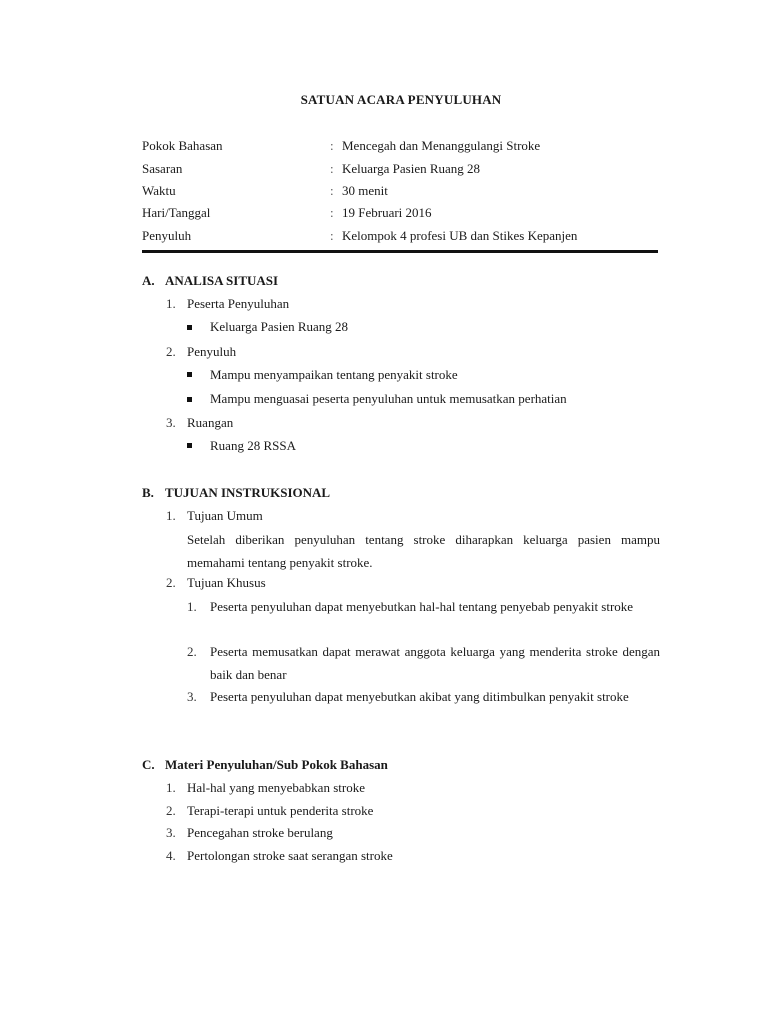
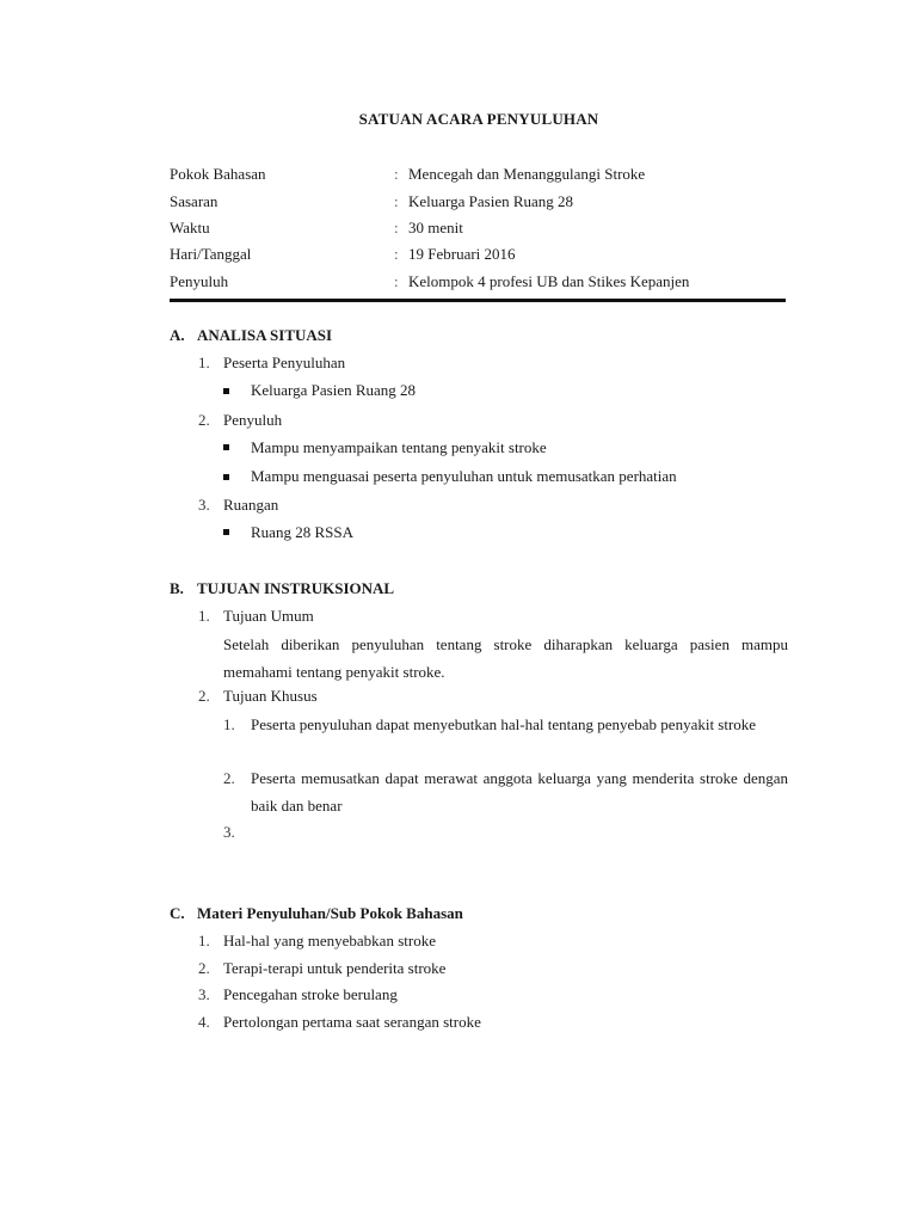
  SATUAN ACARA PENYULUHAN
  Pokok Bahasan
  :
  Mencegah dan Menanggulangi Stroke
  Sasaran
  :
  Keluarga Pasien Ruang 28
  Waktu
  :
  30 menit
  Hari/Tanggal
  :
  19 Februari 2016
  Penyuluh
  :
  Kelompok 4 profesi UB dan Stikes Kepanjen
  A.
  ANALISA SITUASI
  1.
  Peserta Penyuluhan
  Keluarga Pasien Ruang 28
  2.
  Penyuluh
  Mampu menyampaikan tentang penyakit stroke
  Mampu menguasai peserta penyuluhan untuk memusatkan perhatian
  3.
  Ruangan
  Ruang 28 RSSA
  B.
  TUJUAN INSTRUKSIONAL
  1.
  Tujuan Umum
  Setelah diberikan penyuluhan tentang stroke diharapkan keluarga pasien mampu memahami tentang penyakit stroke.
  2.
  Tujuan Khusus
  1.
  Peserta penyuluhan dapat menyebutkan hal-hal tentang penyebab penyakit stroke
  2.
  Peserta memusatkan dapat merawat anggota keluarga yang menderita stroke dengan baik dan benar
  3.
- Peserta penyuluhan dapat menyebutkan akibat yang ditimbulkan penyakit stroke
  C.
  Materi Penyuluhan/Sub Pokok Bahasan
  1.
  Hal-hal yang menyebabkan stroke
  2.
  Terapi-terapi untuk penderita stroke
  3.
  Pencegahan stroke berulang
  4.
- Pertolongan stroke saat serangan stroke
+ Pertolongan pertama saat serangan stroke
